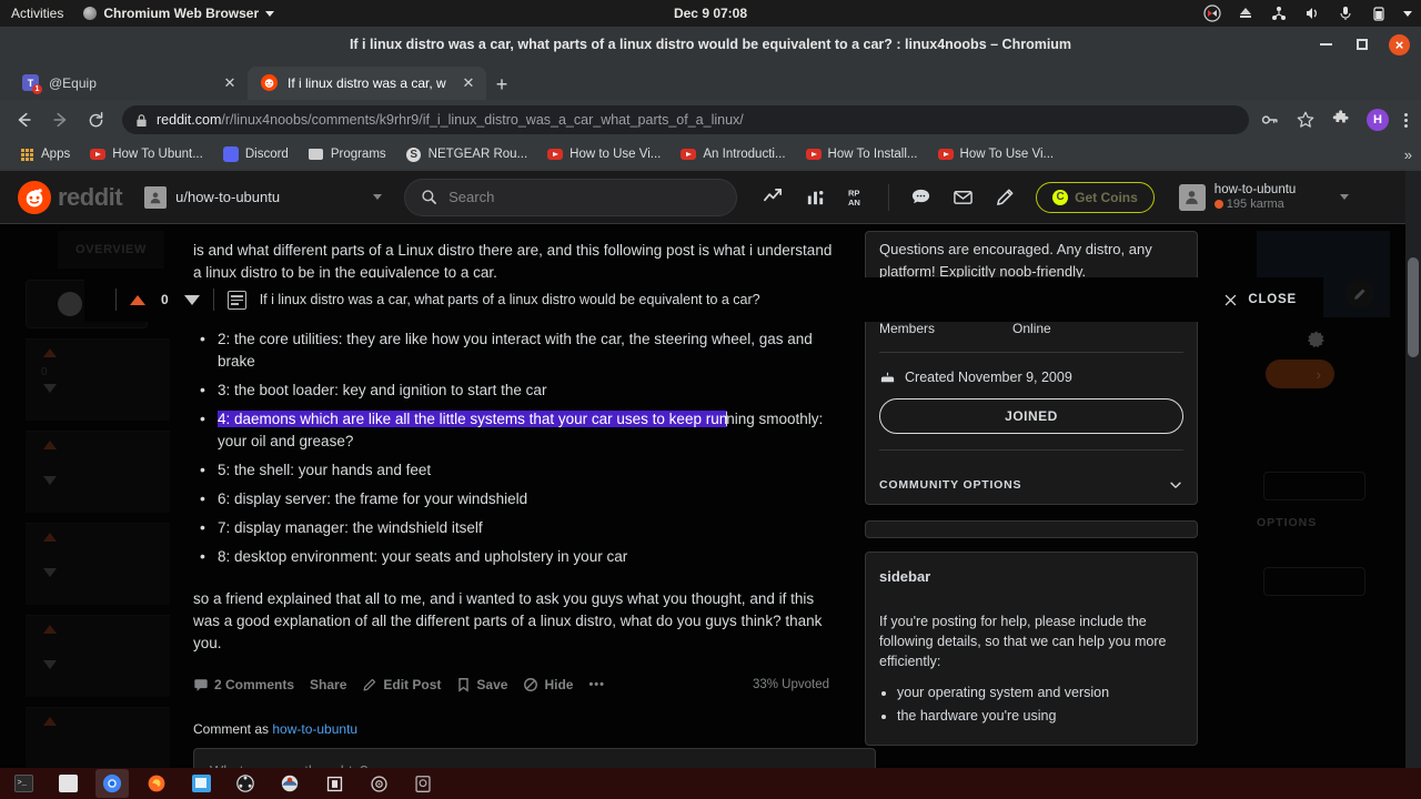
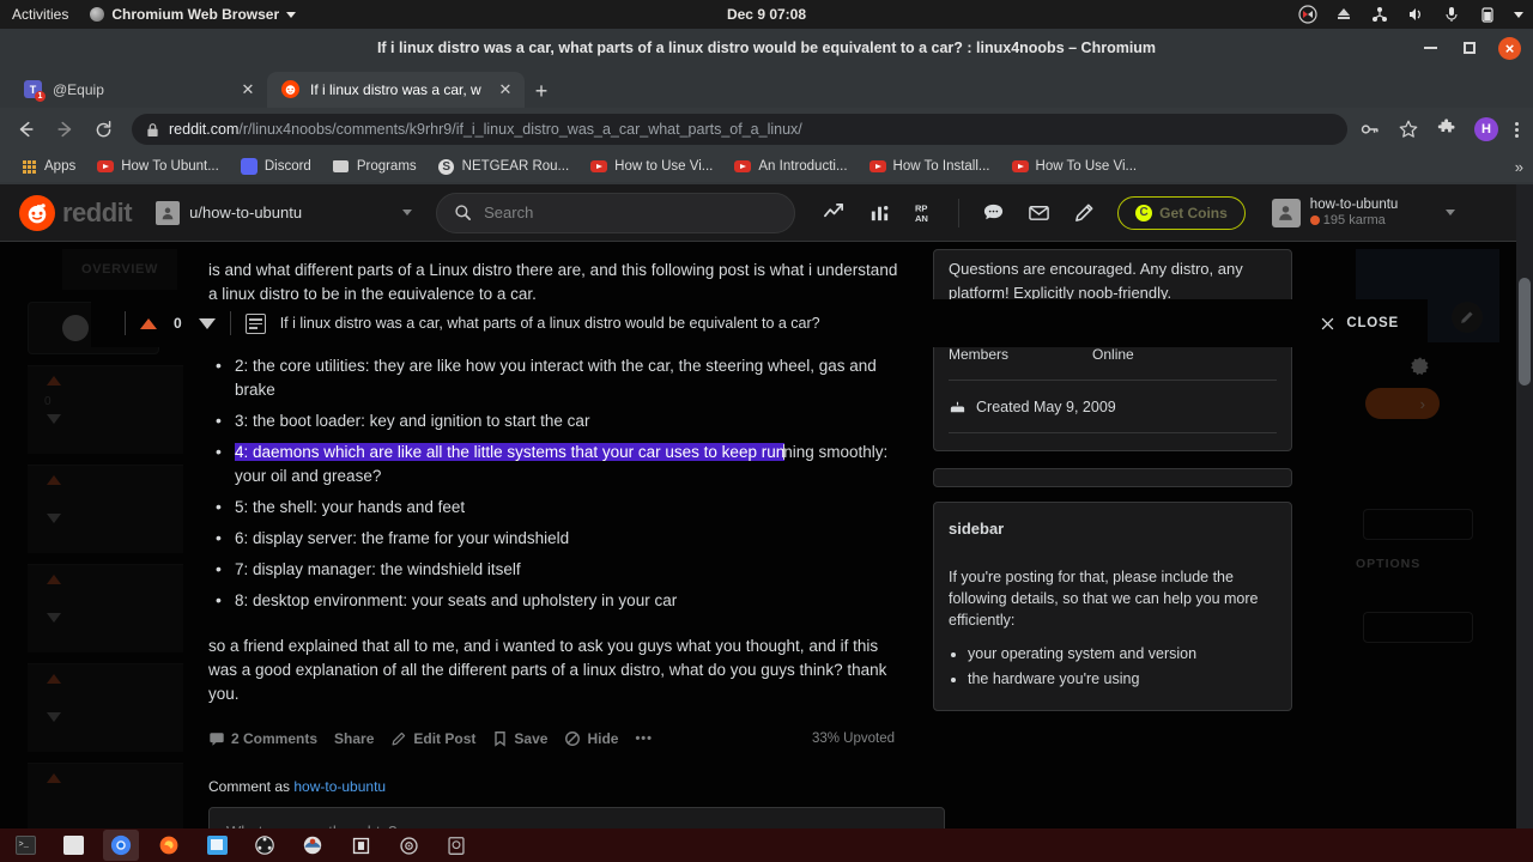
  Activities
  Chromium Web Browser
  Dec 9 07:08
  If i linux distro was a car, what parts of a linux distro would be equivalent to a car? : linux4noobs – Chromium
  ×
  T
  @Equip
  ✕
  If i linux distro was a car, w
  ✕
  +
  reddit.com/r/linux4noobs/comments/k9rhr9/if_i_linux_distro_was_a_car_what_parts_of_a_linux/
  H
  Apps
  How To Ubunt...
  Discord
  Programs
  S
  NETGEAR Rou...
  How to Use Vi...
  An Introducti...
  How To Install...
  How To Use Vi...
  »
  reddit
  u/how-to-ubuntu
  Search
  RP
  AN
  C
  Get Coins
  how-to-ubuntu
  195 karma
  OVERVIEW
  ›
  OPTIONS
  is and what different parts of a Linux distro there are, and this following post is what i understand a linux distro to be in the equivalence to a car.
  2: the core utilities: they are like how you interact with the car, the steering wheel, gas and brake
  3: the boot loader: key and ignition to start the car
  4: daemons which are like all the little systems that your car uses to keep running smoothly: your oil and grease?
  5: the shell: your hands and feet
  6: display server: the frame for your windshield
  7: display manager: the windshield itself
  8: desktop environment: your seats and upholstery in your car
  so a friend explained that all to me, and i wanted to ask you guys what you thought, and if this was a good explanation of all the different parts of a linux distro, what do you guys think? thank you.
  2 Comments
  Share
  Edit Post
  Save
  Hide
  •••
  33% Upvoted
  Comment as how-to-ubuntu
  Questions are encouraged. Any distro, any platform! Explicitly noob-friendly.
  Members
  Online
- Created November 9, 2009
+ Created May 9, 2009
- JOINED
- COMMUNITY OPTIONS
  sidebar
- If you're posting for help, please include the following details, so that we can help you more efficiently:
+ If you're posting for that, please include the following details, so that we can help you more efficiently:
  your operating system and version
  the hardware you're using
  0
  If i linux distro was a car, what parts of a linux distro would be equivalent to a car?
  CLOSE
  >_
